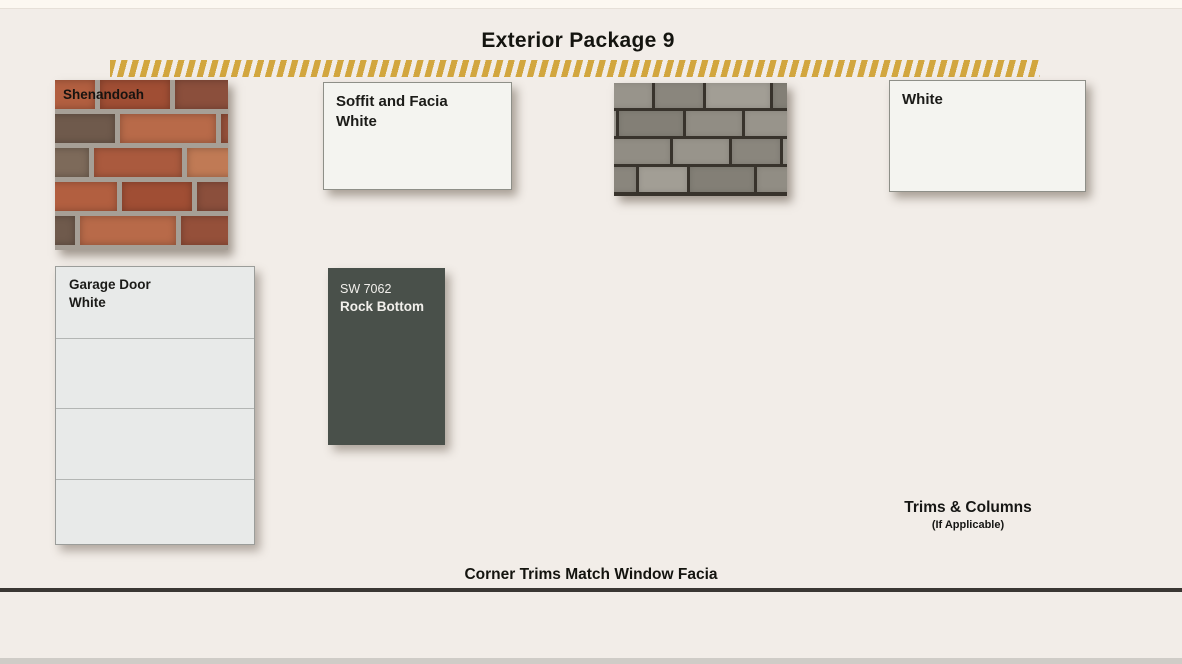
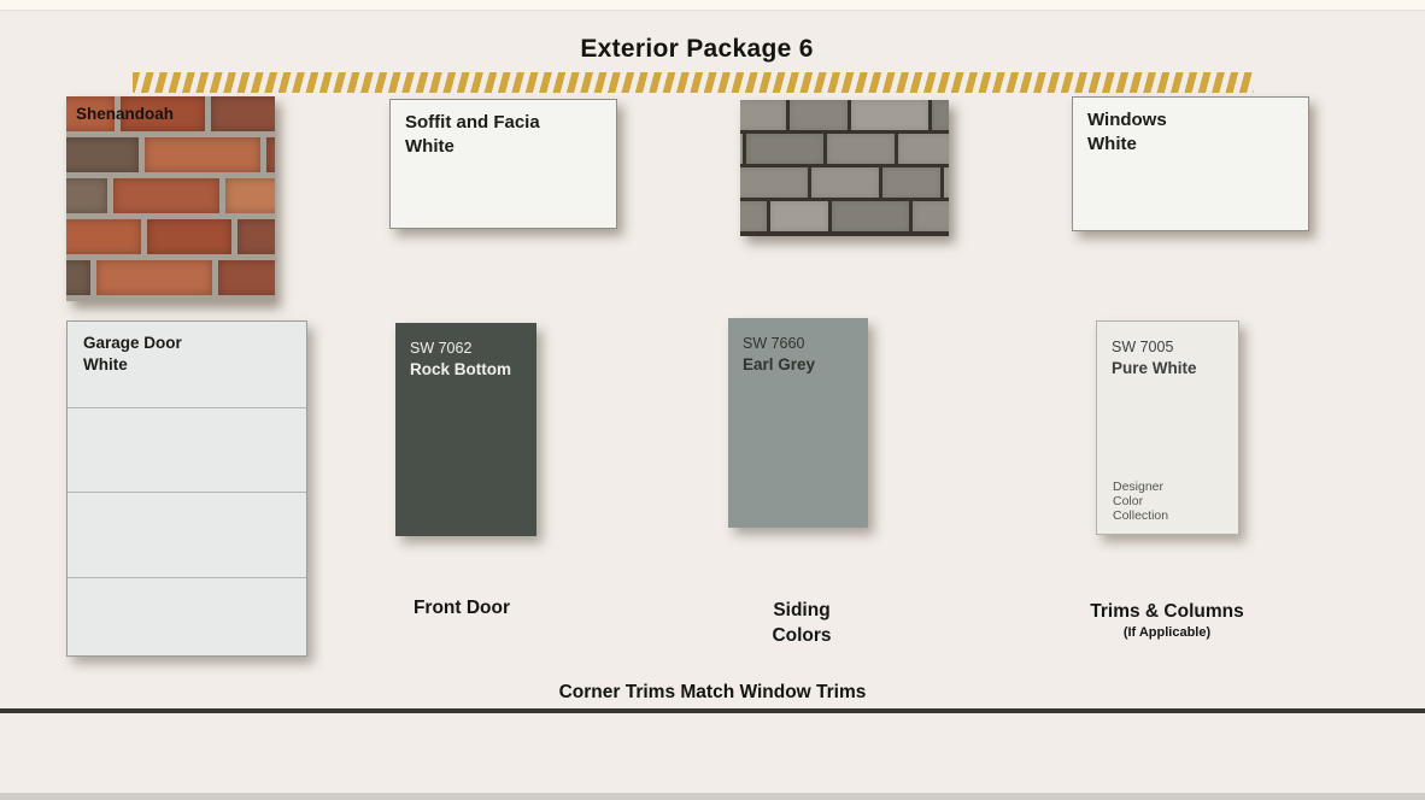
- Exterior Package 9
+ Exterior Package 6
  Shenandoah
  Soffit and Facia
  White
+ Windows
  White
  Garage Door
  White
  SW 7062
  Rock Bottom
+ SW 7660
+ Earl Grey
+ SW 7005
+ Pure White
+ Designer
+ Color
+ Collection
+ Front Door
+ Siding
+ Colors
  Trims & Columns
  (If Applicable)
- Corner Trims Match Window Facia
+ Corner Trims Match Window Trims
